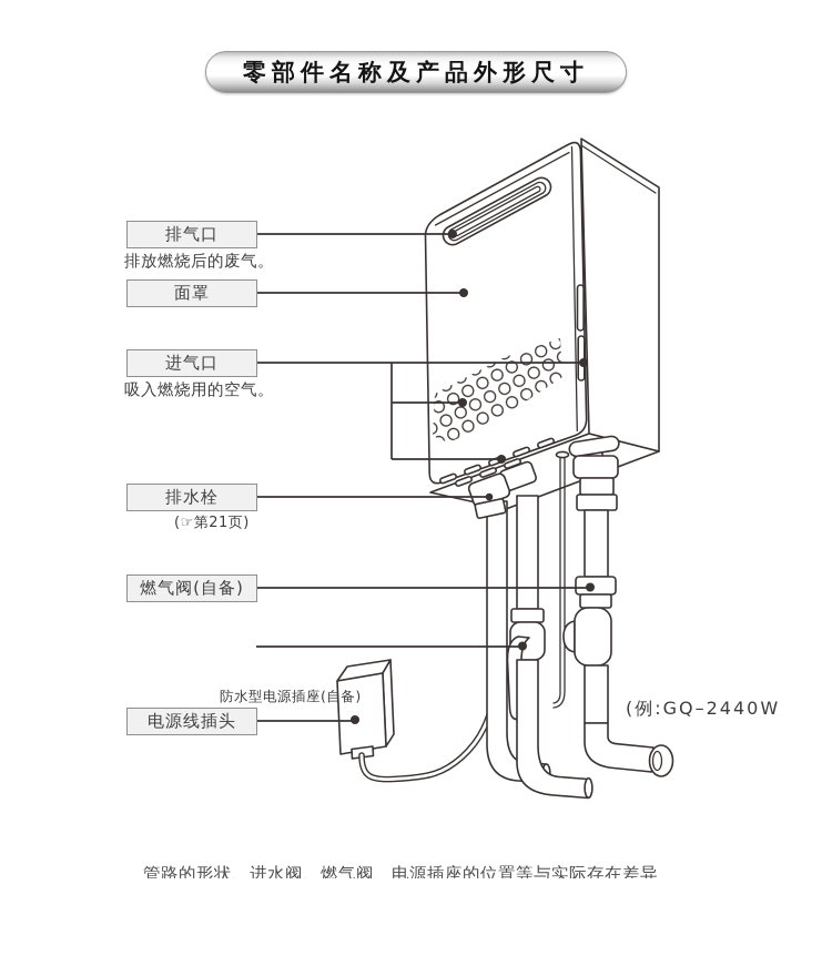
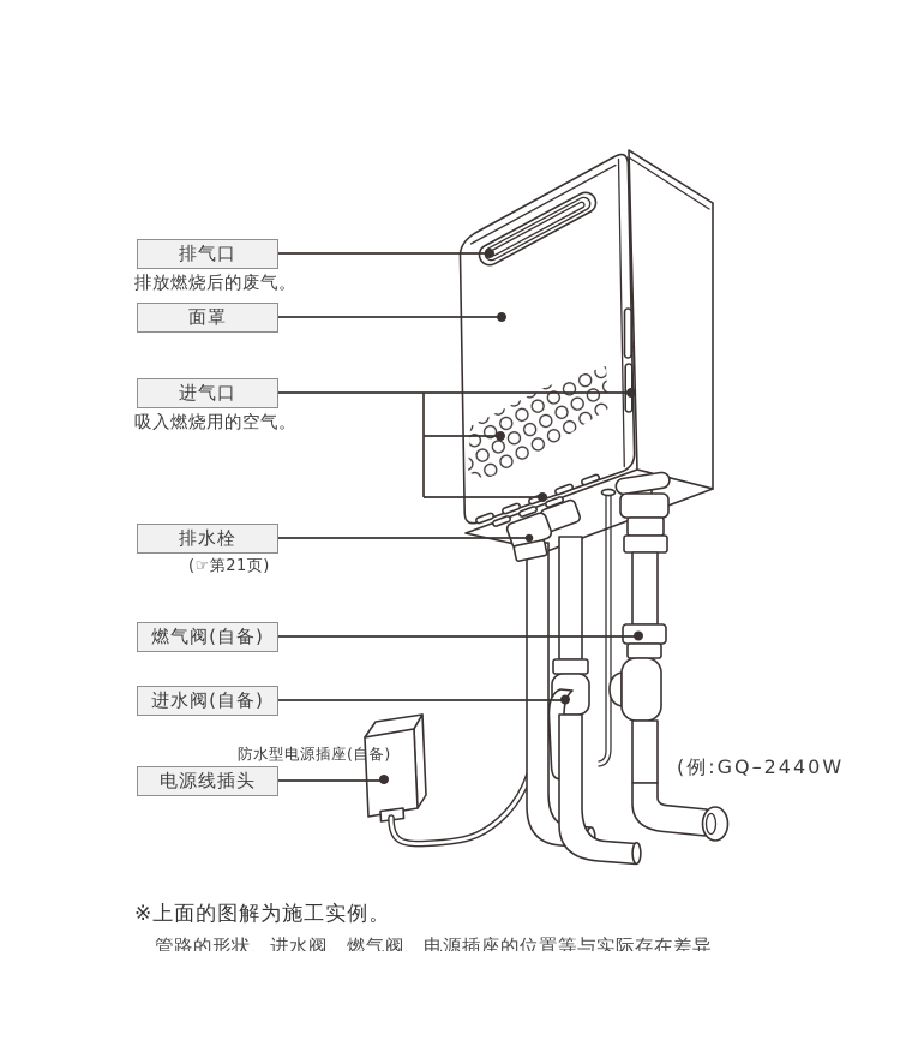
- 零部件名称及产品外形尺寸
  排气口
  排放燃烧后的废气。
  面罩
  进气口
  吸入燃烧用的空气。
  排水栓
  (☞第21页)
  燃气阀(自备)
+ 进水阀(自备)
  防水型电源插座(自备)
  电源线插头
  (例:GQ–2440W
+ ※上面的图解为施工实例。
  管路的形状、进水阀、燃气阀、电源插座的位置等与实际存在差异
